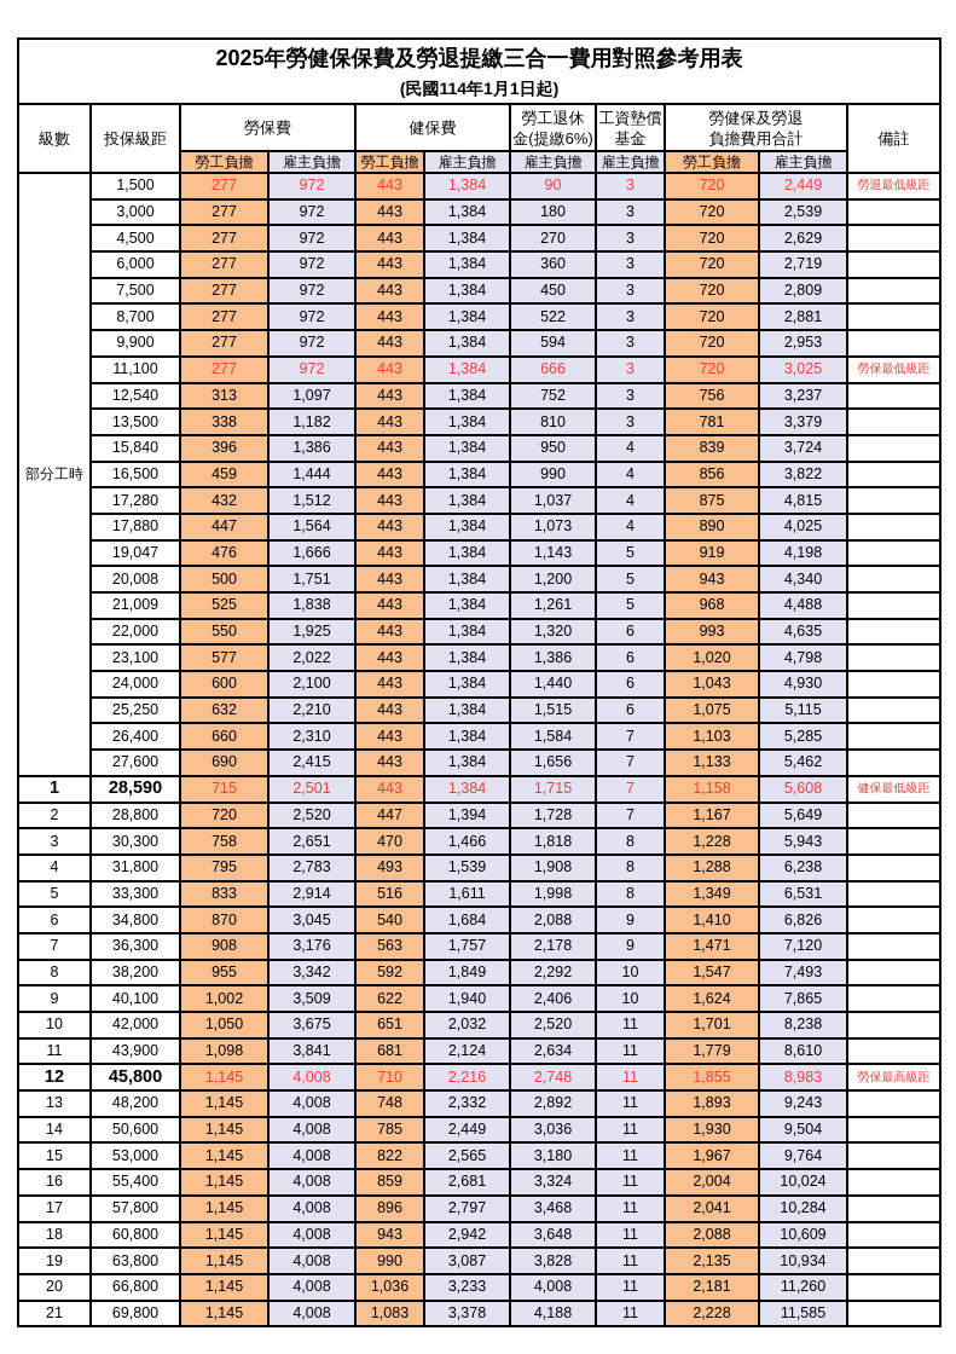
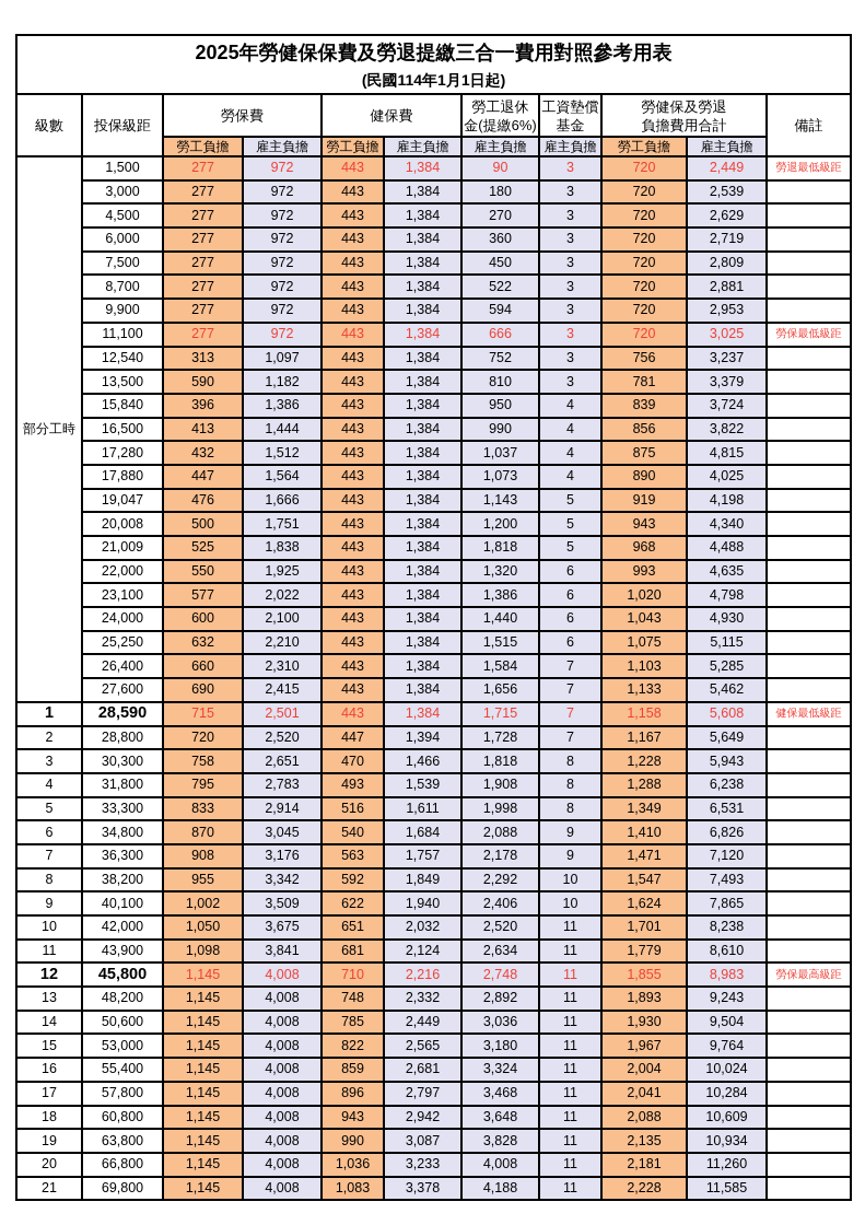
  2025年勞健保保費及勞退提繳三合一費用對照參考用表 (民國114年1月1日起)
  級數	投保級距	勞保費	健保費	勞工退休 金(提繳6%)	工資墊償 基金	勞健保及勞退 負擔費用合計	備註
  勞工負擔	雇主負擔	勞工負擔	雇主負擔	雇主負擔	雇主負擔	勞工負擔	雇主負擔
  部分工時	1,500	277	972	443	1,384	90	3	720	2,449	勞退最低級距
  3,000	277	972	443	1,384	180	3	720	2,539
  4,500	277	972	443	1,384	270	3	720	2,629
  6,000	277	972	443	1,384	360	3	720	2,719
  7,500	277	972	443	1,384	450	3	720	2,809
  8,700	277	972	443	1,384	522	3	720	2,881
  9,900	277	972	443	1,384	594	3	720	2,953
  11,100	277	972	443	1,384	666	3	720	3,025	勞保最低級距
  12,540	313	1,097	443	1,384	752	3	756	3,237
- 13,500	338	1,182	443	1,384	810	3	781	3,379
+ 13,500	590	1,182	443	1,384	810	3	781	3,379
  15,840	396	1,386	443	1,384	950	4	839	3,724
- 16,500	459	1,444	443	1,384	990	4	856	3,822
+ 16,500	413	1,444	443	1,384	990	4	856	3,822
  17,280	432	1,512	443	1,384	1,037	4	875	4,815
  17,880	447	1,564	443	1,384	1,073	4	890	4,025
  19,047	476	1,666	443	1,384	1,143	5	919	4,198
  20,008	500	1,751	443	1,384	1,200	5	943	4,340
- 21,009	525	1,838	443	1,384	1,261	5	968	4,488
+ 21,009	525	1,838	443	1,384	1,818	5	968	4,488
  22,000	550	1,925	443	1,384	1,320	6	993	4,635
  23,100	577	2,022	443	1,384	1,386	6	1,020	4,798
  24,000	600	2,100	443	1,384	1,440	6	1,043	4,930
  25,250	632	2,210	443	1,384	1,515	6	1,075	5,115
  26,400	660	2,310	443	1,384	1,584	7	1,103	5,285
  27,600	690	2,415	443	1,384	1,656	7	1,133	5,462
  1	28,590	715	2,501	443	1,384	1,715	7	1,158	5,608	健保最低級距
  2	28,800	720	2,520	447	1,394	1,728	7	1,167	5,649
  3	30,300	758	2,651	470	1,466	1,818	8	1,228	5,943
  4	31,800	795	2,783	493	1,539	1,908	8	1,288	6,238
  5	33,300	833	2,914	516	1,611	1,998	8	1,349	6,531
  6	34,800	870	3,045	540	1,684	2,088	9	1,410	6,826
  7	36,300	908	3,176	563	1,757	2,178	9	1,471	7,120
  8	38,200	955	3,342	592	1,849	2,292	10	1,547	7,493
  9	40,100	1,002	3,509	622	1,940	2,406	10	1,624	7,865
  10	42,000	1,050	3,675	651	2,032	2,520	11	1,701	8,238
  11	43,900	1,098	3,841	681	2,124	2,634	11	1,779	8,610
  12	45,800	1,145	4,008	710	2,216	2,748	11	1,855	8,983	勞保最高級距
  13	48,200	1,145	4,008	748	2,332	2,892	11	1,893	9,243
  14	50,600	1,145	4,008	785	2,449	3,036	11	1,930	9,504
  15	53,000	1,145	4,008	822	2,565	3,180	11	1,967	9,764
  16	55,400	1,145	4,008	859	2,681	3,324	11	2,004	10,024
  17	57,800	1,145	4,008	896	2,797	3,468	11	2,041	10,284
  18	60,800	1,145	4,008	943	2,942	3,648	11	2,088	10,609
  19	63,800	1,145	4,008	990	3,087	3,828	11	2,135	10,934
  20	66,800	1,145	4,008	1,036	3,233	4,008	11	2,181	11,260
  21	69,800	1,145	4,008	1,083	3,378	4,188	11	2,228	11,585
